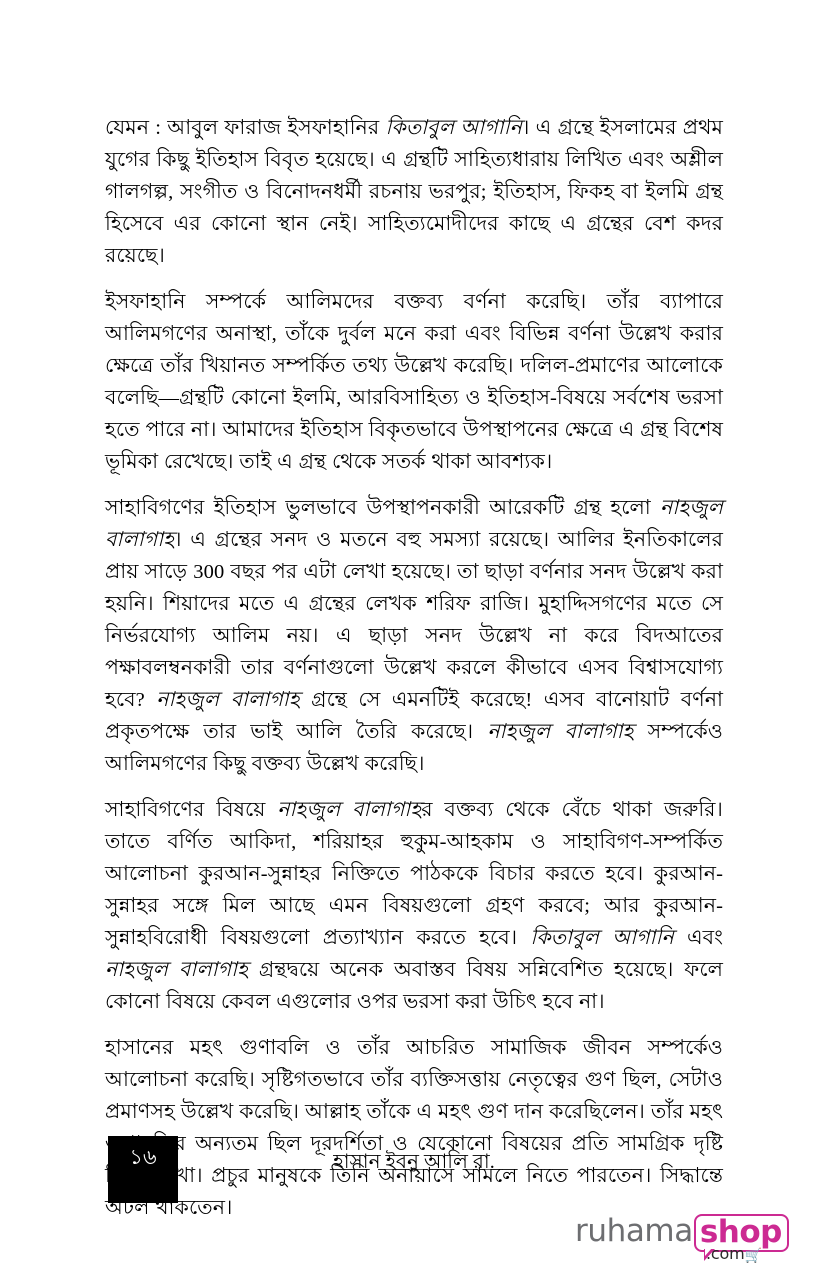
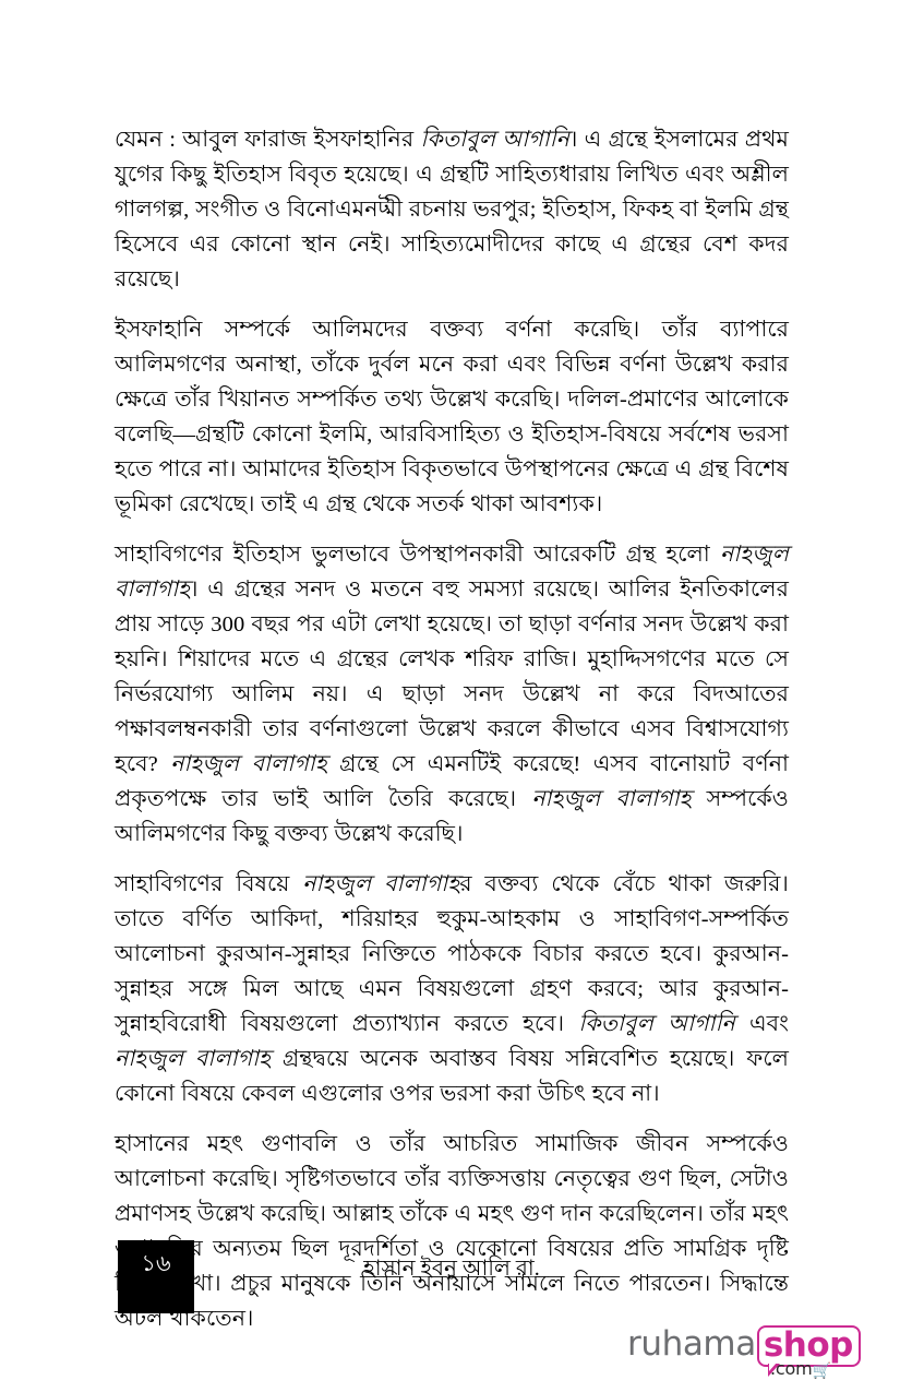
- যেমন : আবুল ফারাজ ইসফাহানির কিতাবুল আগানি। এ গ্রন্থে ইসলামের প্রথম যুগের কিছু ইতিহাস বিবৃত হয়েছে। এ গ্রন্থটি সাহিত্যধারায় লিখিত এবং অশ্লীল গালগল্প, সংগীত ও বিনোদনধর্মী রচনায় ভরপুর; ইতিহাস, ফিকহ বা ইলমি গ্রন্থ হিসেবে এর কোনো স্থান নেই। সাহিত্যমোদীদের কাছে এ গ্রন্থের বেশ কদর রয়েছে।
+ যেমন : আবুল ফারাজ ইসফাহানির কিতাবুল আগানি। এ গ্রন্থে ইসলামের প্রথম যুগের কিছু ইতিহাস বিবৃত হয়েছে। এ গ্রন্থটি সাহিত্যধারায় লিখিত এবং অশ্লীল গালগল্প, সংগীত ও বিনোএমনট্মী রচনায় ভরপুর; ইতিহাস, ফিকহ বা ইলমি গ্রন্থ হিসেবে এর কোনো স্থান নেই। সাহিত্যমোদীদের কাছে এ গ্রন্থের বেশ কদর রয়েছে।
  ইসফাহানি সম্পর্কে আলিমদের বক্তব্য বর্ণনা করেছি। তাঁর ব্যাপারে আলিমগণের অনাস্থা, তাঁকে দুর্বল মনে করা এবং বিভিন্ন বর্ণনা উল্লেখ করার ক্ষেত্রে তাঁর খিয়ানত সম্পর্কিত তথ্য উল্লেখ করেছি। দলিল-প্রমাণের আলোকে বলেছি—গ্রন্থটি কোনো ইলমি, আরবিসাহিত্য ও ইতিহাস-বিষয়ে সর্বশেষ ভরসা হতে পারে না। আমাদের ইতিহাস বিকৃতভাবে উপস্থাপনের ক্ষেত্রে এ গ্রন্থ বিশেষ ভূমিকা রেখেছে। তাই এ গ্রন্থ থেকে সতর্ক থাকা আবশ্যক।
  সাহাবিগণের ইতিহাস ভুলভাবে উপস্থাপনকারী আরেকটি গ্রন্থ হলো নাহজুল বালাগাহ। এ গ্রন্থের সনদ ও মতনে বহু সমস্যা রয়েছে। আলির ইনতিকালের প্রায় সাড়ে 300 বছর পর এটা লেখা হয়েছে। তা ছাড়া বর্ণনার সনদ উল্লেখ করা হয়নি। শিয়াদের মতে এ গ্রন্থের লেখক শরিফ রাজি। মুহাদ্দিসগণের মতে সে নির্ভরযোগ্য আলিম নয়। এ ছাড়া সনদ উল্লেখ না করে বিদআতের পক্ষাবলম্বনকারী তার বর্ণনাগুলো উল্লেখ করলে কীভাবে এসব বিশ্বাসযোগ্য হবে? নাহজুল বালাগাহ গ্রন্থে সে এমনটিই করেছে! এসব বানোয়াট বর্ণনা প্রকৃতপক্ষে তার ভাই আলি তৈরি করেছে। নাহজুল বালাগাহ সম্পর্কেও আলিমগণের কিছু বক্তব্য উল্লেখ করেছি।
  সাহাবিগণের বিষয়ে নাহজুল বালাগাহর বক্তব্য থেকে বেঁচে থাকা জরুরি। তাতে বর্ণিত আকিদা, শরিয়াহর হুকুম-আহকাম ও সাহাবিগণ-সম্পর্কিত আলোচনা কুরআন-সুন্নাহর নিক্তিতে পাঠককে বিচার করতে হবে। কুরআন-সুন্নাহর সঙ্গে মিল আছে এমন বিষয়গুলো গ্রহণ করবে; আর কুরআন-সুন্নাহবিরোধী বিষয়গুলো প্রত্যাখ্যান করতে হবে। কিতাবুল আগানি এবং নাহজুল বালাগাহ গ্রন্থদ্বয়ে অনেক অবাস্তব বিষয় সন্নিবেশিত হয়েছে। ফলে কোনো বিষয়ে কেবল এগুলোর ওপর ভরসা করা উচিৎ হবে না।
  হাসানের মহৎ গুণাবলি ও তাঁর আচরিত সামাজিক জীবন সম্পর্কেও আলোচনা করেছি। সৃষ্টিগতভাবে তাঁর ব্যক্তিসত্তায় নেতৃত্বের গুণ ছিল, সেটাও প্রমাণসহ উল্লেখ করেছি। আল্লাহ তাঁকে এ মহৎ গুণ দান করেছিলেন। তাঁর মহৎ র অন্যতম ছিল দূরদর্শিতা ও যেকোনো বিষয়ের প্রতি সামগ্রিক দৃষ্টি খা। প্রচুর মানুষকে তিনি অনায়াসে সামলে নিতে পারতেন। সিদ্ধান্তে অটল থাকতেন।
  ১৬
  হাসান ইবনু আলি রা.
  ruhama
  shop
  .com🛒
